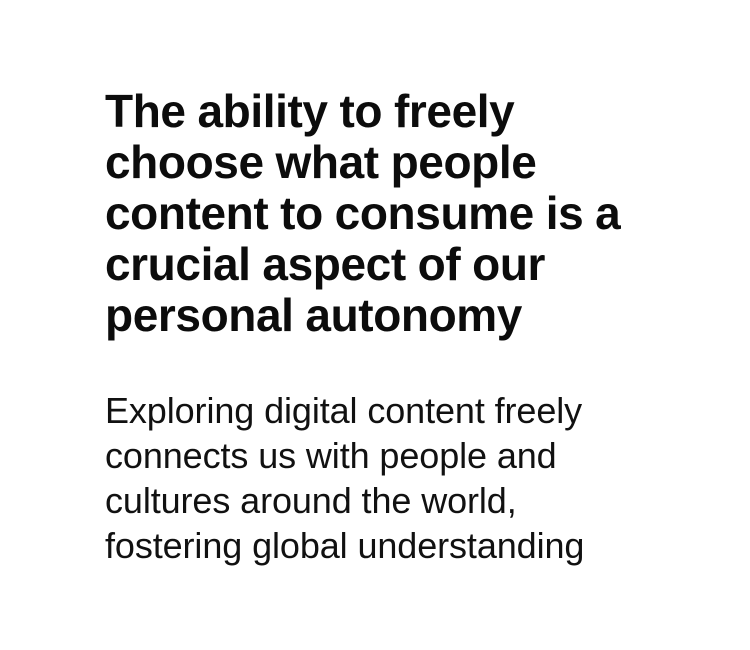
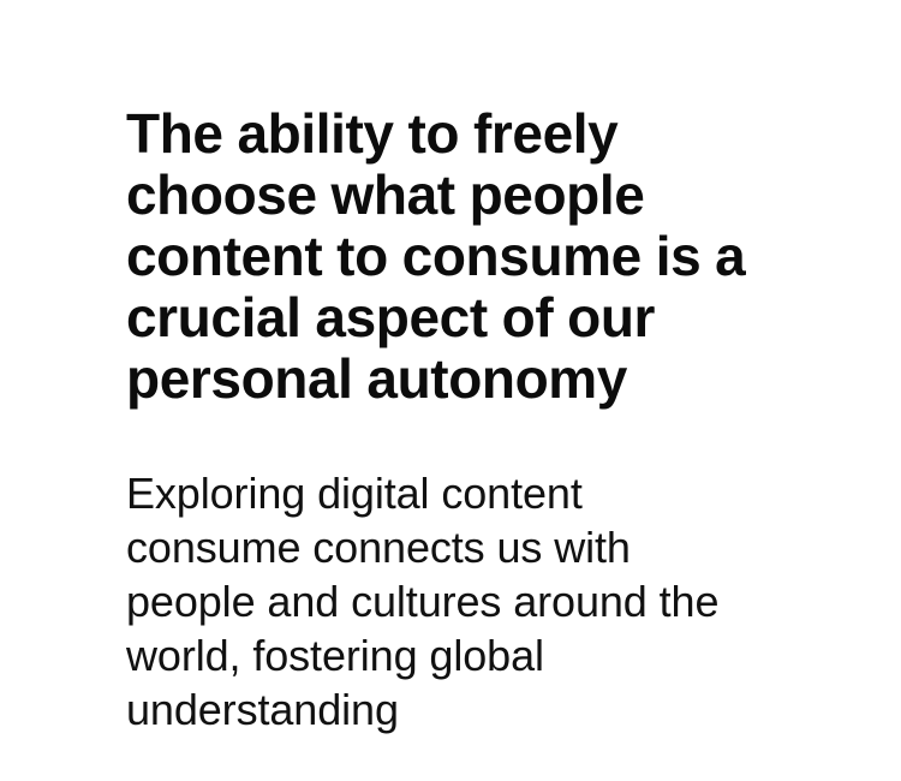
  The ability to freely choose what people content to consume is a crucial aspect of our personal autonomy
- Exploring digital content freely connects us with people and cultures around the world, fostering global understanding
+ Exploring digital content consume connects us with people and cultures around the world, fostering global understanding
